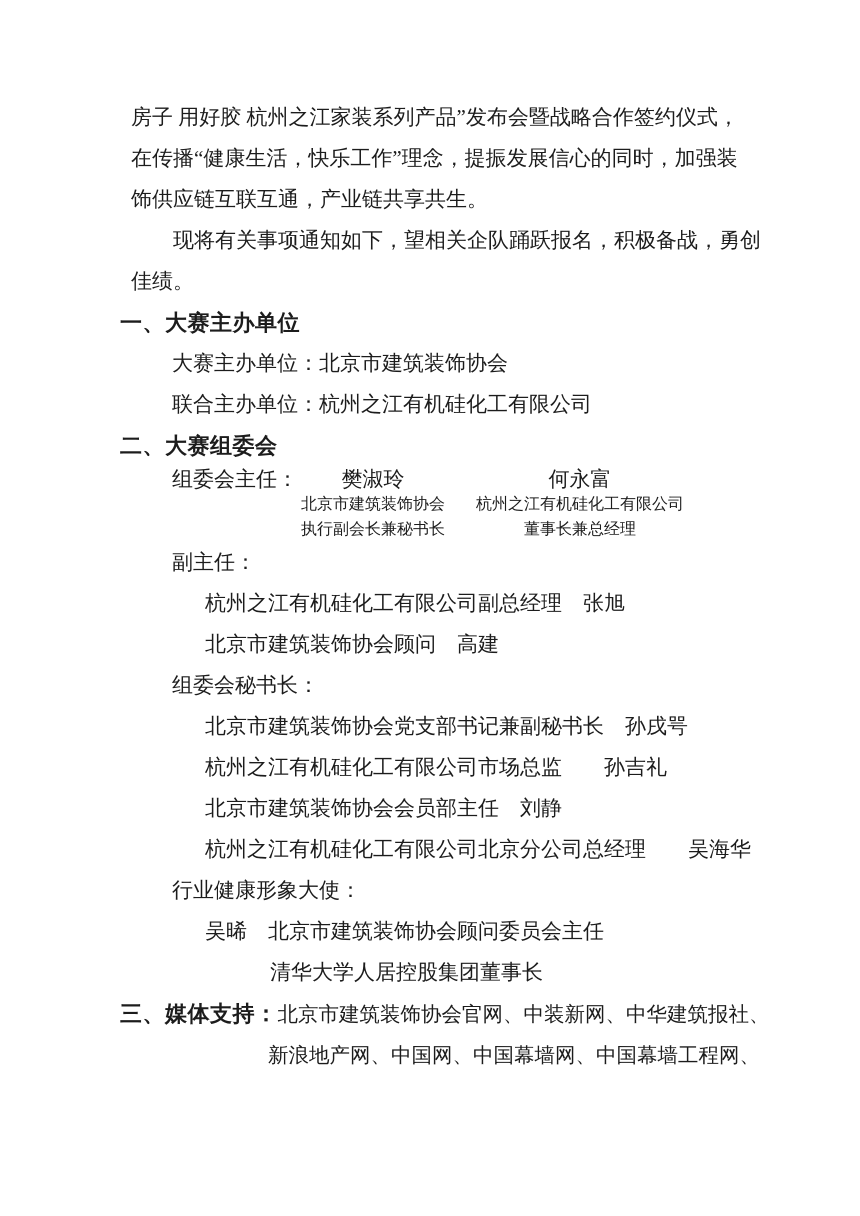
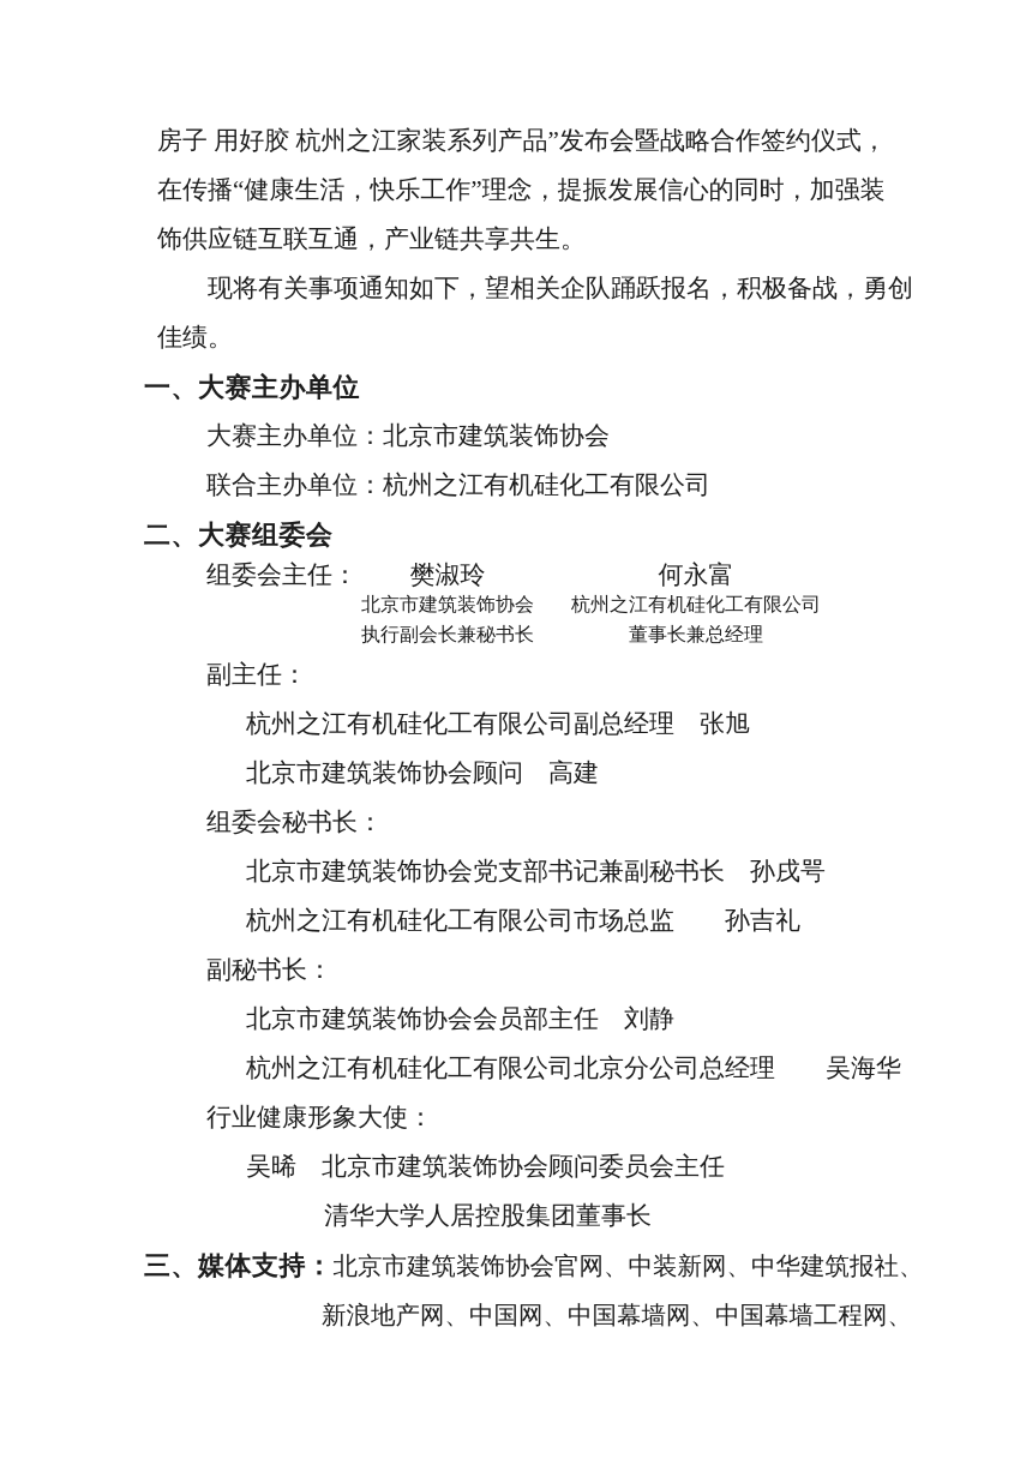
  房子 用好胶 杭州之江家装系列产品”发布会暨战略合作签约仪式，
  在传播“健康生活，快乐工作”理念，提振发展信心的同时，加强装
  饰供应链互联互通，产业链共享共生。
  现将有关事项通知如下，望相关企队踊跃报名，积极备战，勇创
  佳绩。
  一、大赛主办单位
  大赛主办单位：北京市建筑装饰协会
  联合主办单位：杭州之江有机硅化工有限公司
  二、大赛组委会
  组委会主任：
  樊淑玲
  何永富
  北京市建筑装饰协会
  杭州之江有机硅化工有限公司
  执行副会长兼秘书长
  董事长兼总经理
  副主任：
  杭州之江有机硅化工有限公司副总经理 张旭
  北京市建筑装饰协会顾问 高建
  组委会秘书长：
  北京市建筑装饰协会党支部书记兼副秘书长 孙戌咢
  杭州之江有机硅化工有限公司市场总监 孙吉礼
+ 副秘书长：
  北京市建筑装饰协会会员部主任 刘静
  杭州之江有机硅化工有限公司北京分公司总经理 吴海华
  行业健康形象大使：
  吴晞 北京市建筑装饰协会顾问委员会主任
  清华大学人居控股集团董事长
  三、媒体支持：
  北京市建筑装饰协会官网、中装新网、中华建筑报社、
  新浪地产网、中国网、中国幕墙网、中国幕墙工程网、
